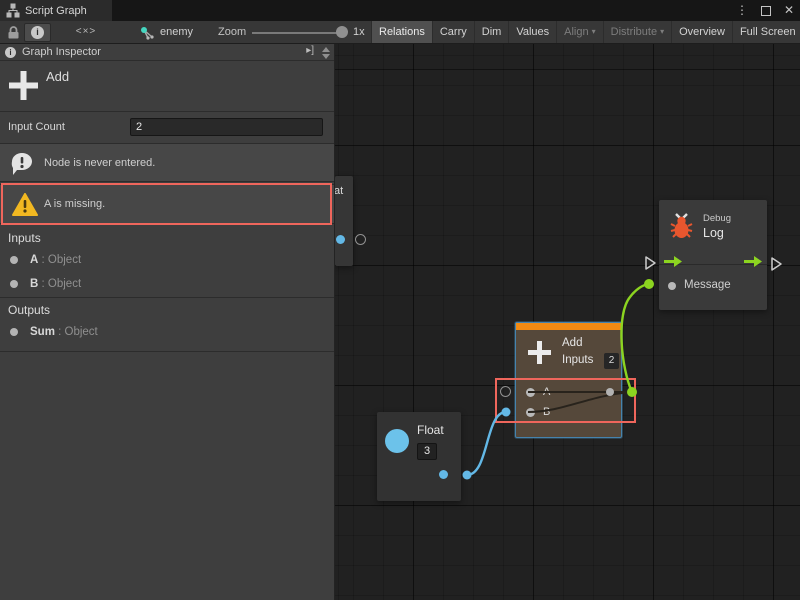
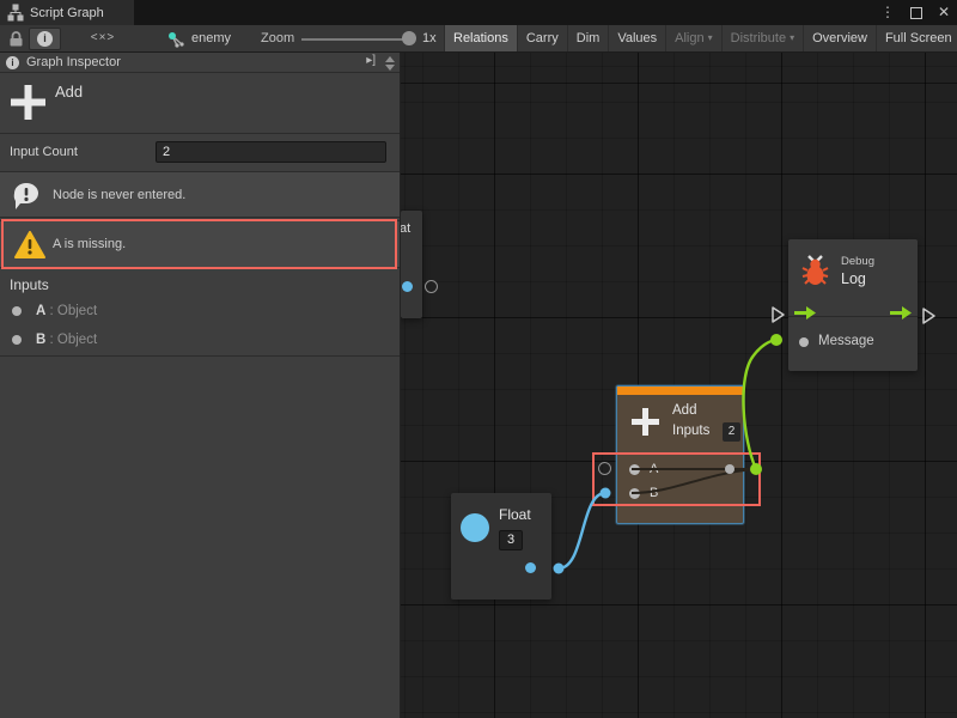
  Script Graph
  ⋮
  ✕
  i
  <×>
  enemy
  Zoom
  1x
  Relations
  Carry
  Dim
  Values
  Align ▾
  Distribute ▾
  Overview
  Full Screen
  i
  Graph Inspector
  ▸]
  Add
  Input Count
  2
  Node is never entered.
  A is missing.
  Inputs
  A : Object
  B : Object
- Outputs
- Sum : Object
  at
  Float
  3
  Add
  Inputs
  2
  B
  Debug
  Log
  Message
